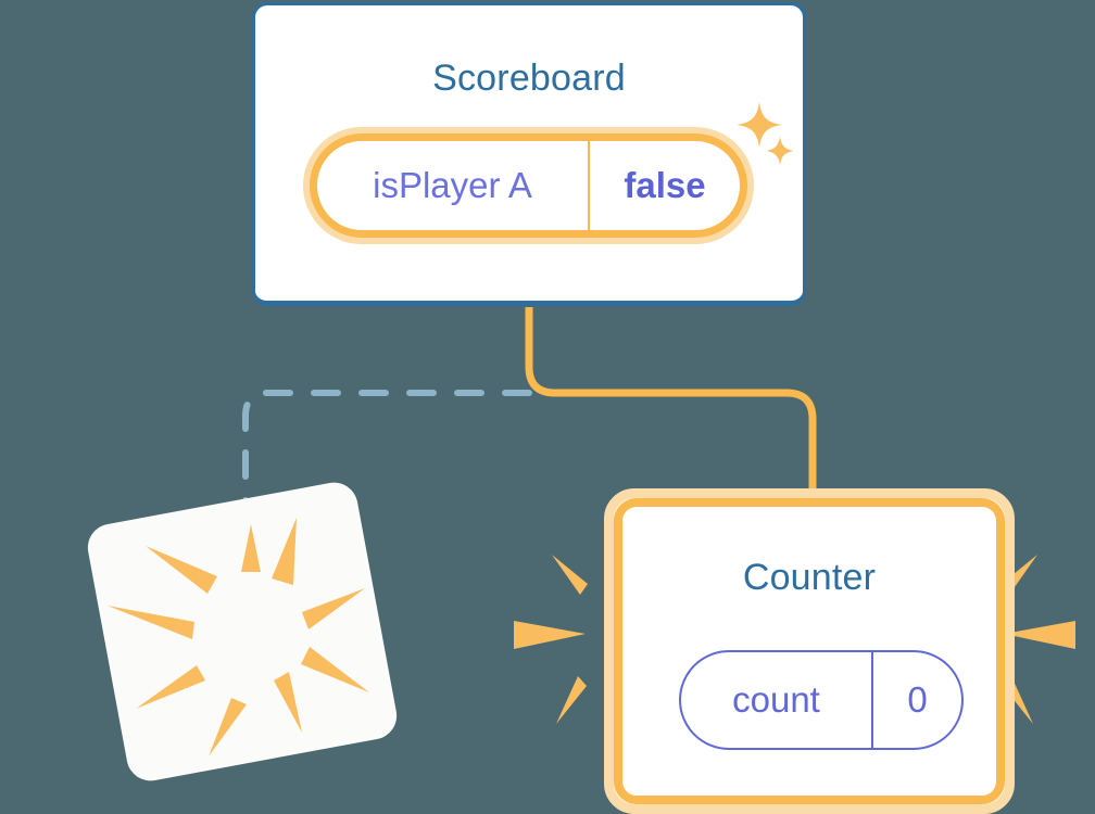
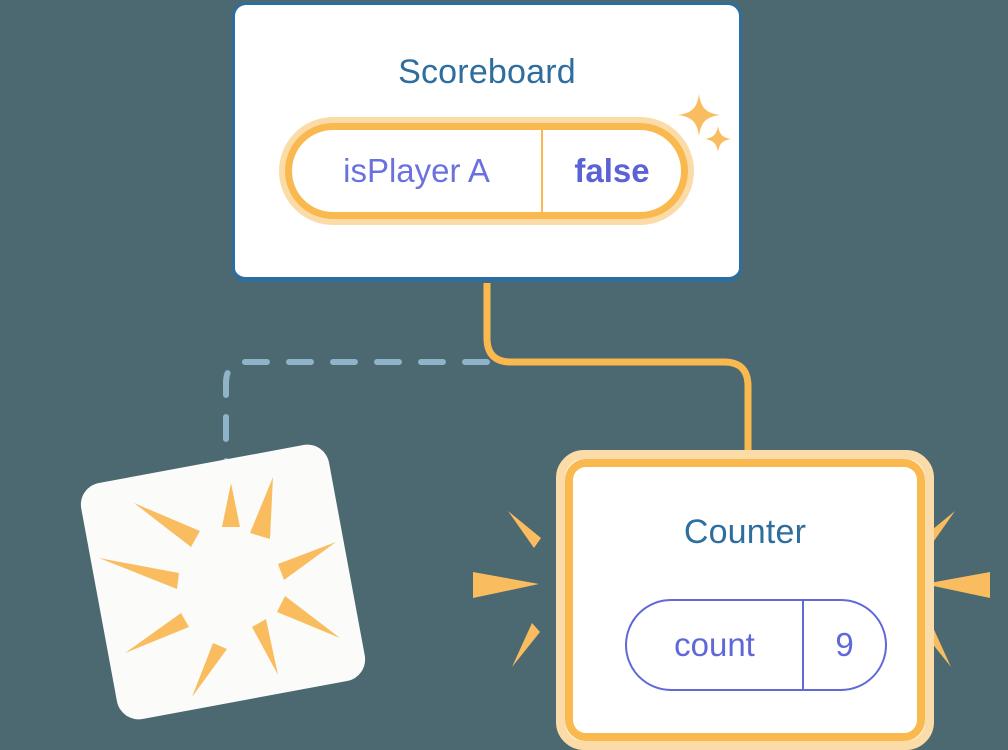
  Scoreboard
  isPlayer A
  false
  Counter
  count
- 0
+ 9
